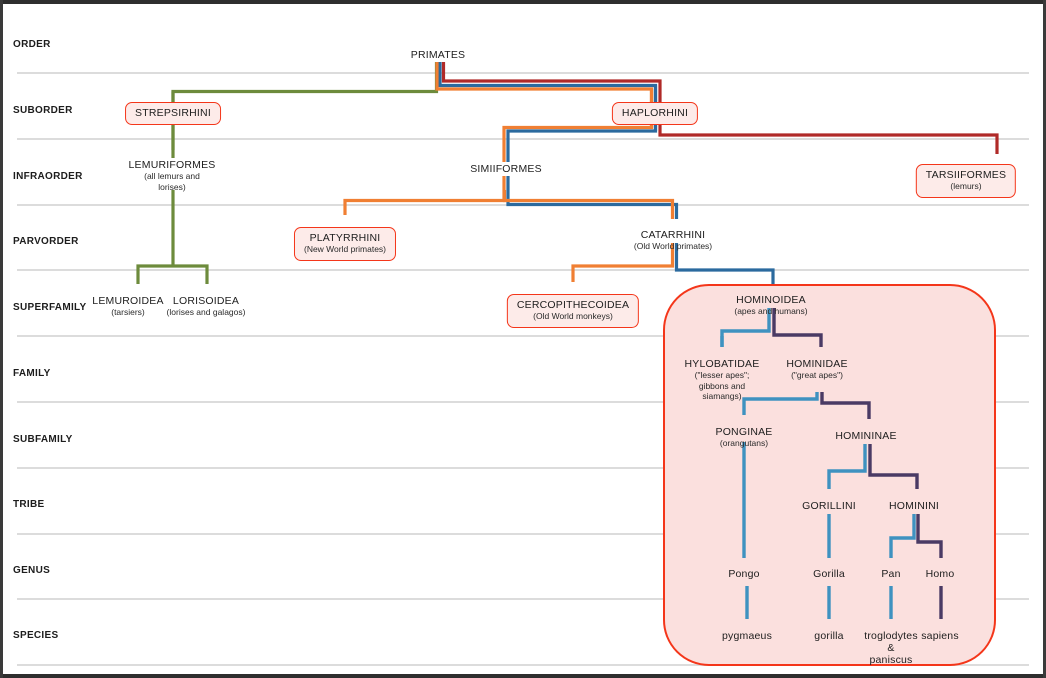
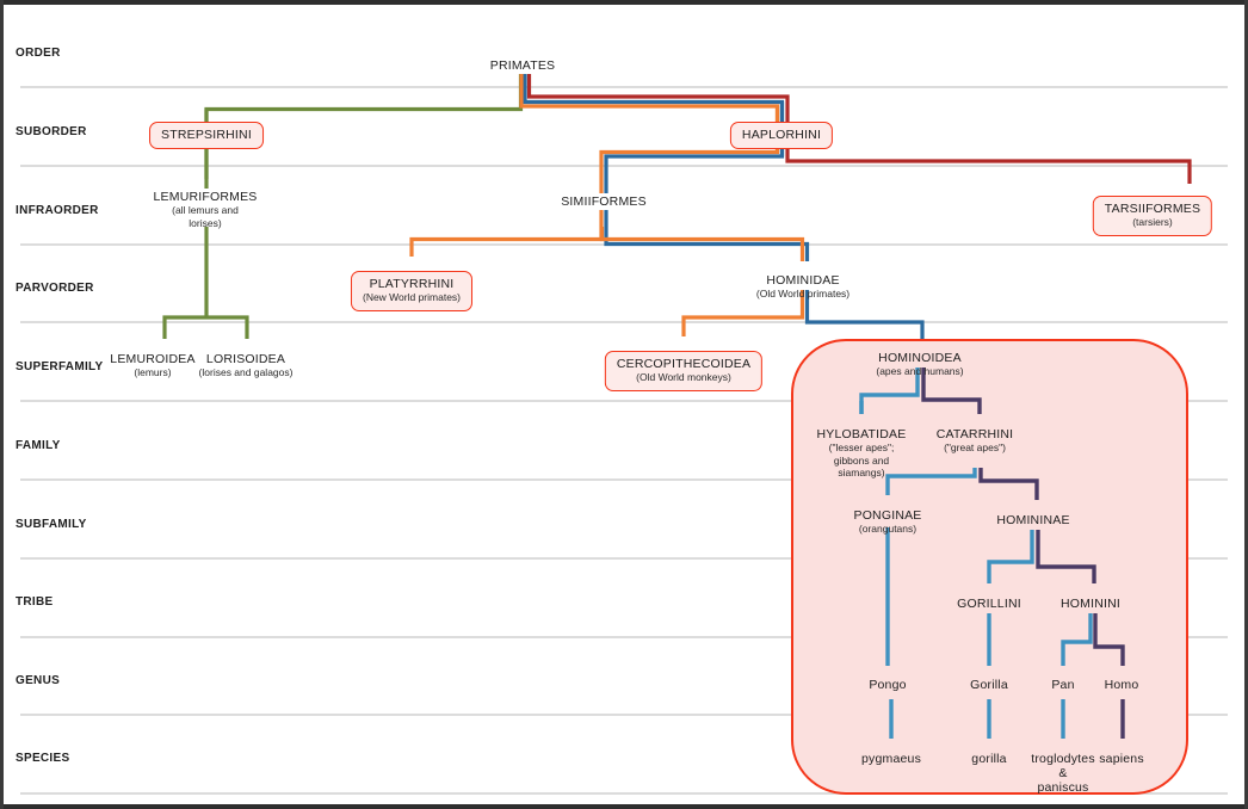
  ORDER
  SUBORDER
  INFRAORDER
  PARVORDER
  SUPERFAMILY
  FAMILY
  SUBFAMILY
  TRIBE
  GENUS
  SPECIES
  PRIMATES
  STREPSIRHINI
  HAPLORHINI
  LEMURIFORMES
  (all lemurs and
  lorises)
  SIMIIFORMES
  TARSIIFORMES
- (lemurs)
+ (tarsiers)
  PLATYRRHINI
  (New World primates)
- CATARRHINI
+ HOMINIDAE
  (Old World primates)
  LEMUROIDEA
- (tarsiers)
+ (lemurs)
  LORISOIDEA
  (lorises and galagos)
  CERCOPITHECOIDEA
  (Old World monkeys)
  HOMINOIDEA
  (apes and humans)
  HYLOBATIDAE
  ("lesser apes";
  gibbons and
  siamangs)
- HOMINIDAE
+ CATARRHINI
  ("great apes")
  PONGINAE
  (orangutans)
  HOMININAE
  GORILLINI
  HOMININI
  Pongo
  Gorilla
  Pan
  Homo
  pygmaeus
  gorilla
  troglodytes
  &
  paniscus
  sapiens
